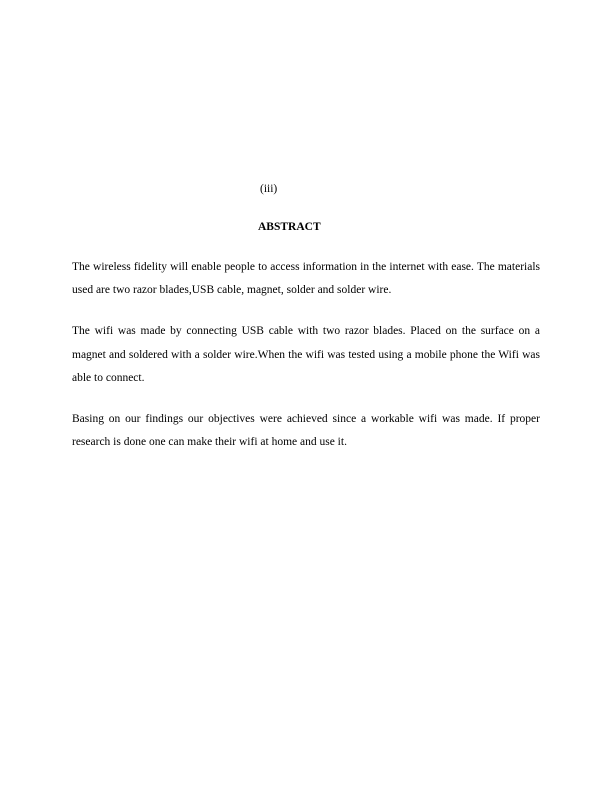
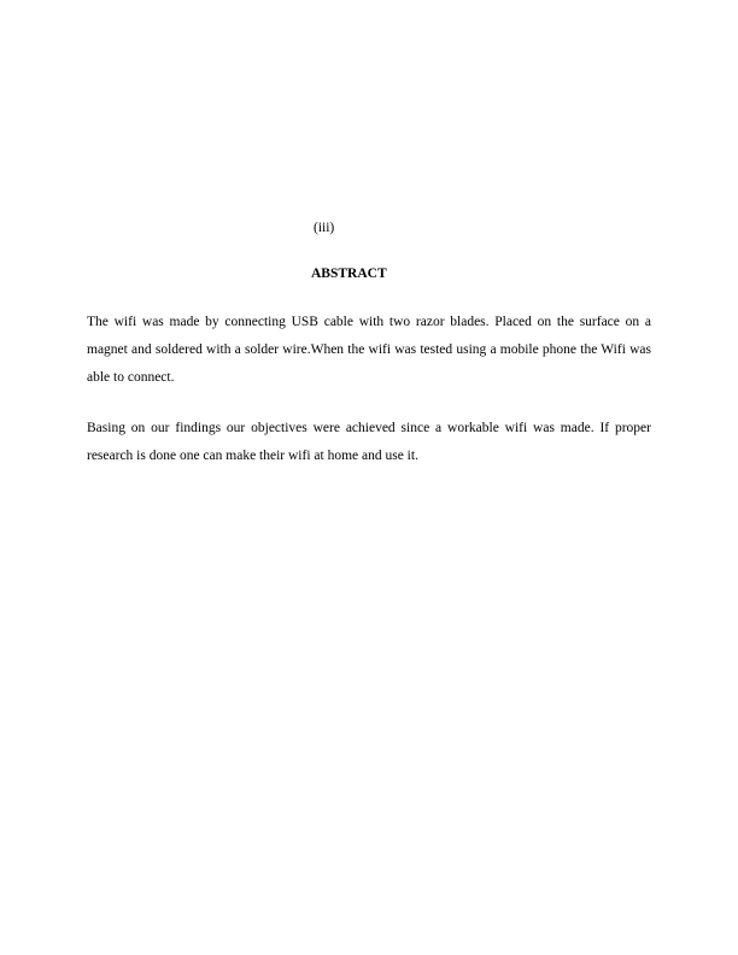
  (iii)
  ABSTRACT
- The wireless fidelity will enable people to access information in the internet with ease. The materials used are two razor blades,USB cable, magnet, solder and solder wire.
  The wifi was made by connecting USB cable with two razor blades. Placed on the surface on a magnet and soldered with a solder wire.When the wifi was tested using a mobile phone the Wifi was able to connect.
  Basing on our findings our objectives were achieved since a workable wifi was made. If proper research is done one can make their wifi at home and use it.
